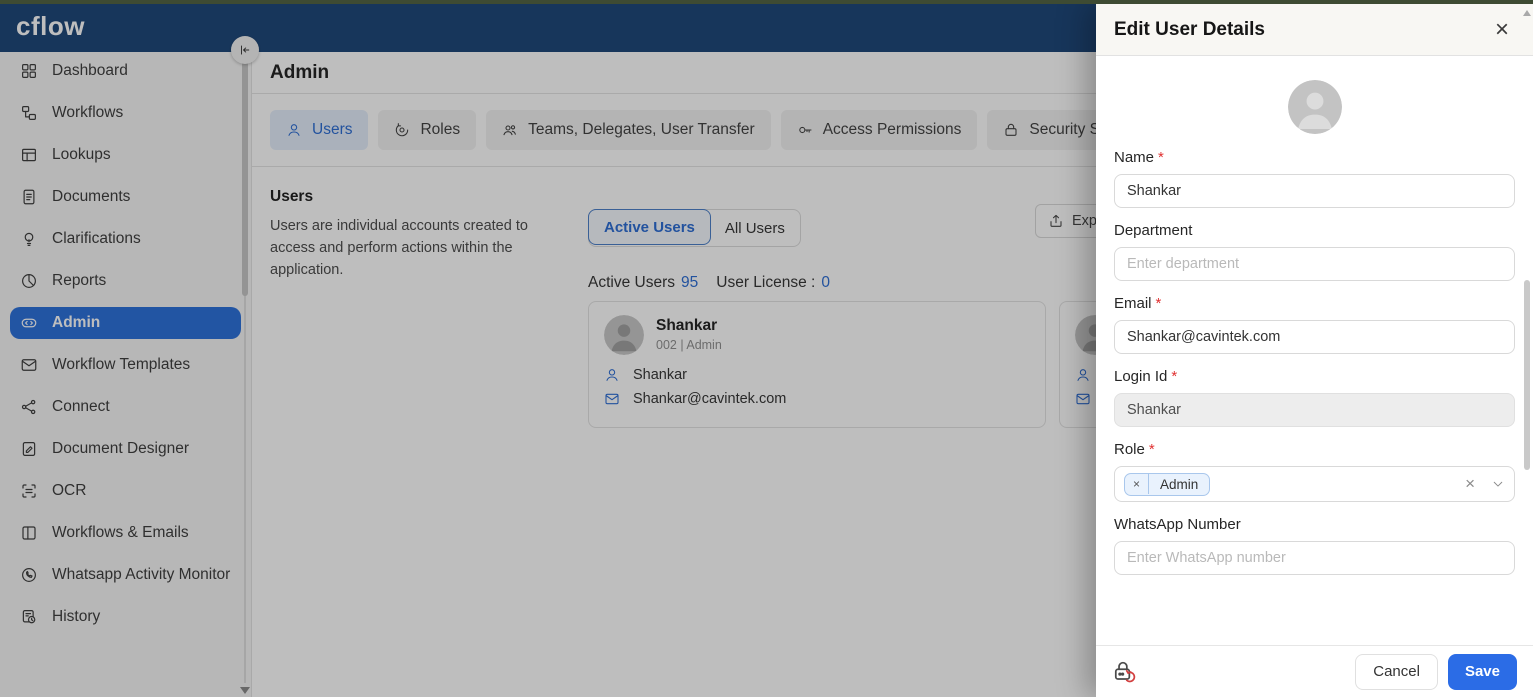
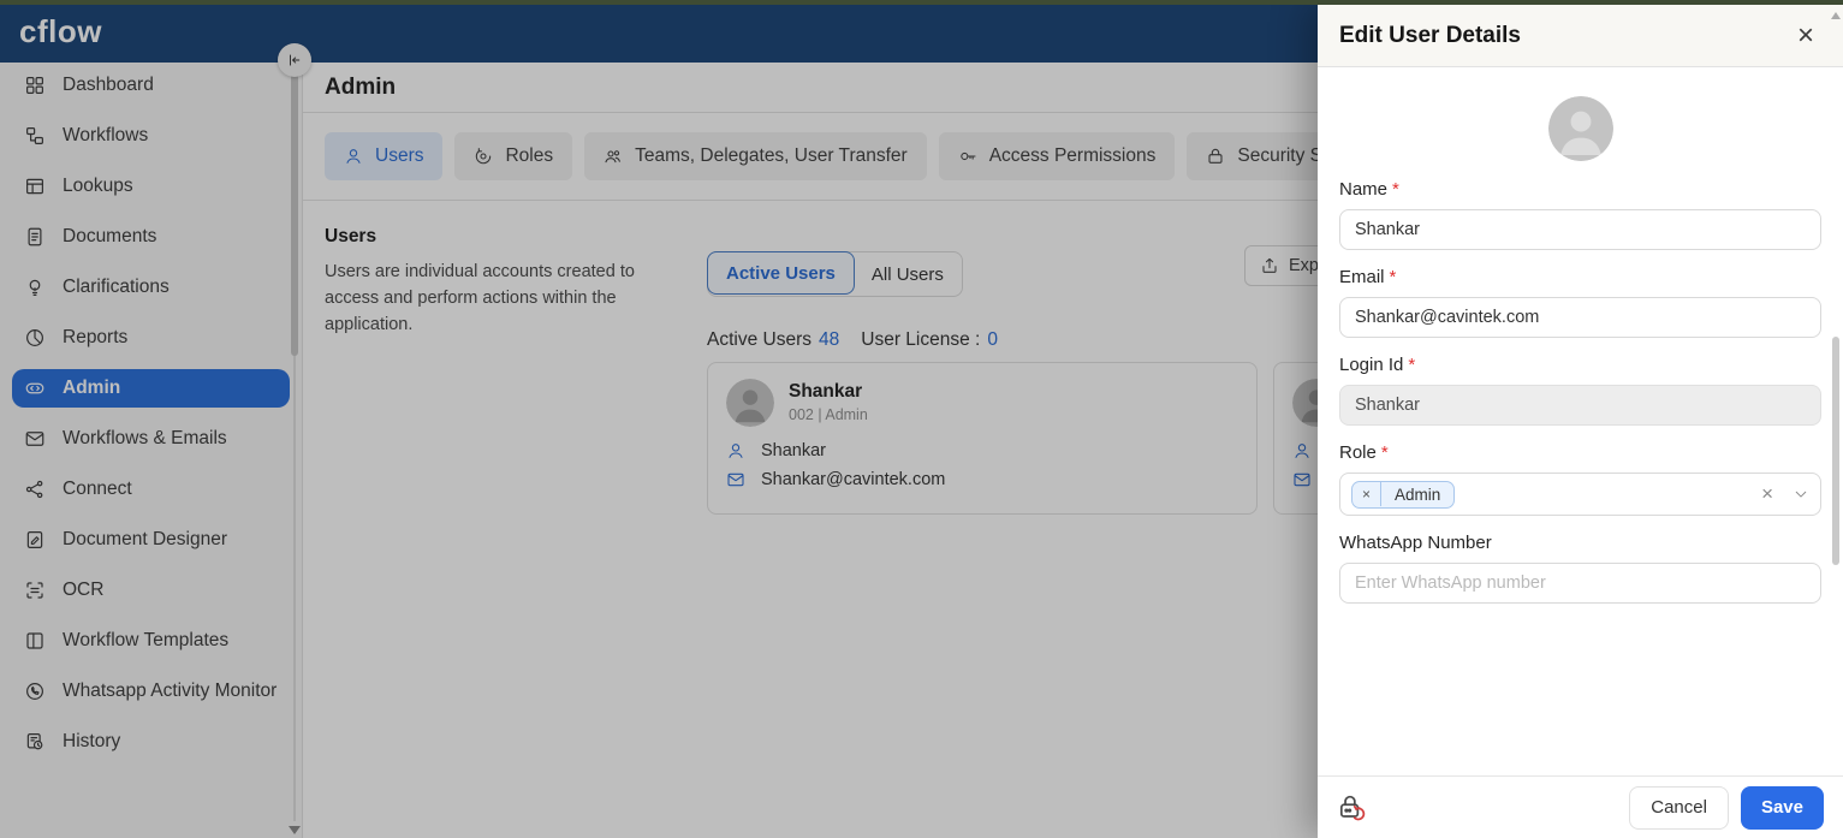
  cflow
  Dashboard
  Workflows
  Lookups
  Documents
  Clarifications
  Reports
  Admin
- Workflow Templates
+ Workflows & Emails
  Connect
  Document Designer
  OCR
- Workflows & Emails
+ Workflow Templates
  Whatsapp Activity Monitor
  History
  Admin
  Users
  Roles
  Teams, Delegates, User Transfer
  Access Permissions
  Users
  Users are individual accounts created to access and perform actions within the application.
  Active Users
  All Users
- Active Users 95 User License : 0
+ Active Users 48 User License : 0
  Shankar
  002 | Admin
  Shankar
  Shankar@cavintek.com
  Edit User Details
  ×
  Name *
  Shankar
- Department
- Enter department
  Email *
  Shankar@cavintek.com
  Login Id *
  Shankar
  Role *
  ×
  Admin
  ×
  WhatsApp Number
  Enter WhatsApp number
  Cancel
  Save
